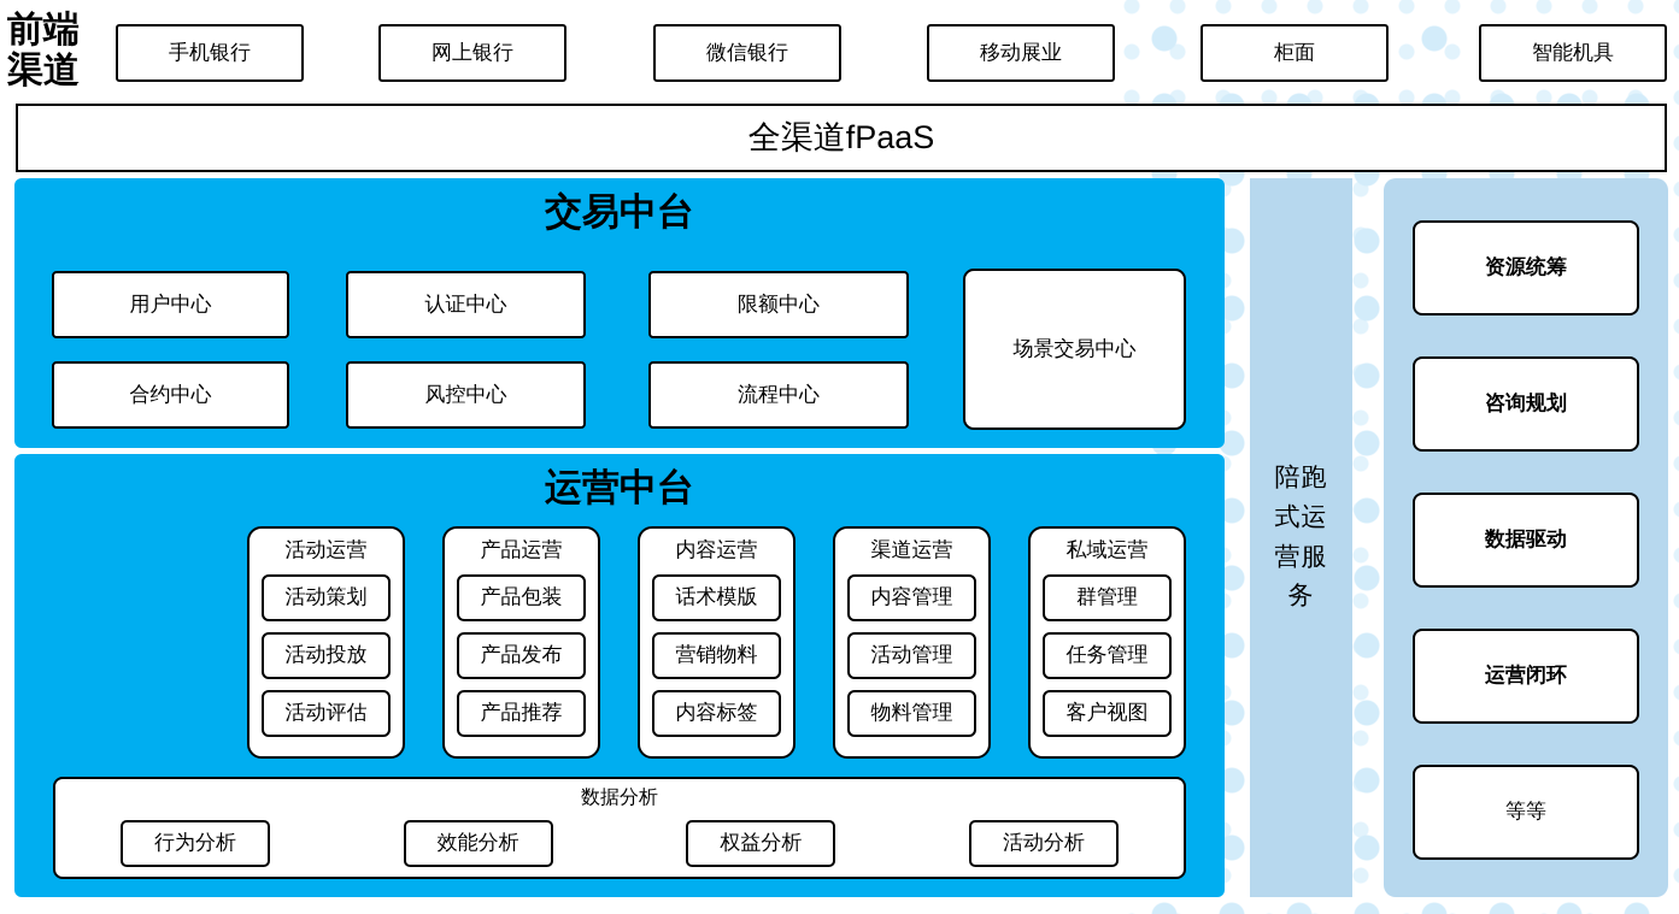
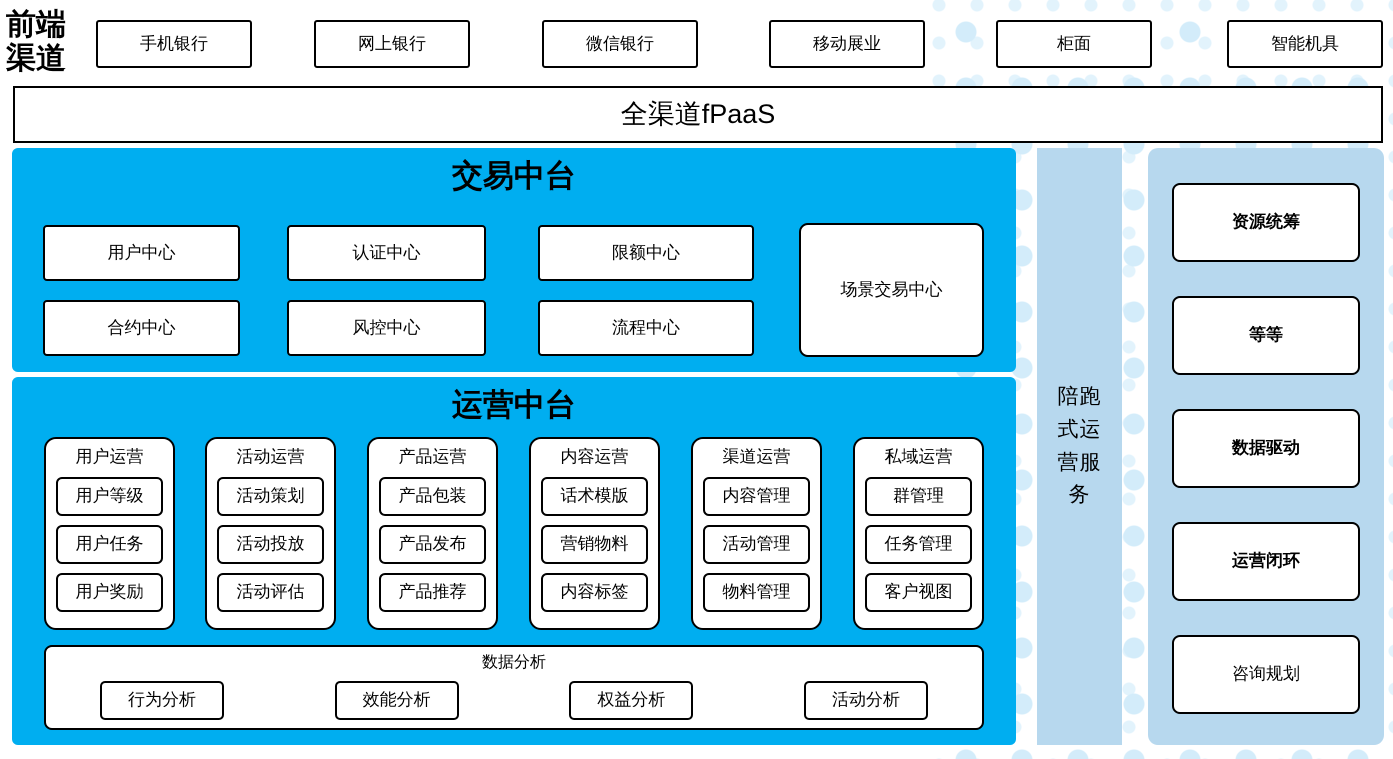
  前端渠道
  手机银行
  网上银行
  微信银行
  移动展业
  柜面
  智能机具
  全渠道fPaaS
  交易中台
  用户中心
  认证中心
  限额中心
  合约中心
  风控中心
  流程中心
  场景交易中心
  运营中台
+ 用户运营
+ 用户等级
+ 用户任务
+ 用户奖励
  活动运营
  活动策划
  活动投放
  活动评估
  产品运营
  产品包装
  产品发布
  产品推荐
  内容运营
  话术模版
  营销物料
  内容标签
  渠道运营
  内容管理
  活动管理
  物料管理
  私域运营
  群管理
  任务管理
  客户视图
  数据分析
  行为分析
  效能分析
  权益分析
  活动分析
  陪跑式运营服务
  资源统筹
- 咨询规划
+ 等等
  数据驱动
  运营闭环
- 等等
+ 咨询规划
